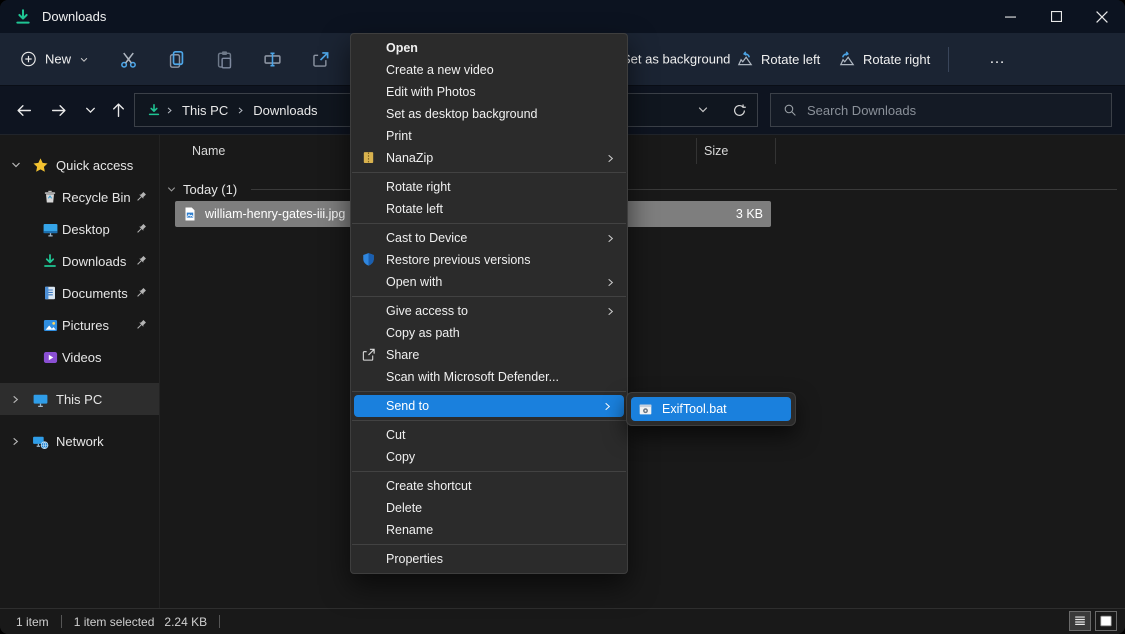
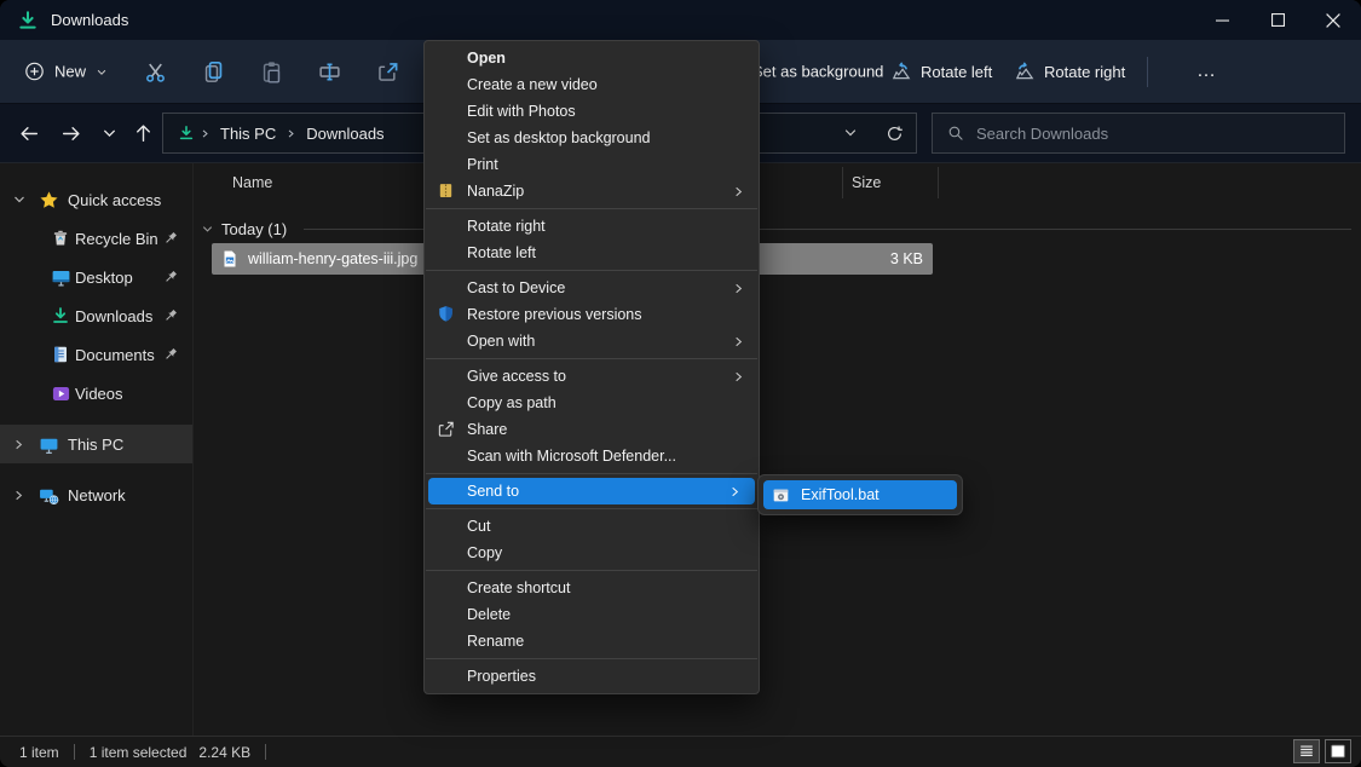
  Downloads
  New
  et as background
  Rotate left
  Rotate right
  …
  This PC
  Downloads
  Search Downloads
  Quick access
  Recycle Bin
  Desktop
  Downloads
  Documents
- Pictures
  Videos
  This PC
  Network
  Name
  Size
  Today (1)
  william-henry-gates-iii.jpg
  3 KB
  1 item
  1 item selected
  2.24 KB
  Open
  Create a new video
  Edit with Photos
  Set as desktop background
  Print
  NanaZip
  Rotate right
  Rotate left
  Cast to Device
  Restore previous versions
  Open with
  Give access to
  Copy as path
  Share
  Scan with Microsoft Defender...
  Send to
  Cut
  Copy
  Create shortcut
  Delete
  Rename
  Properties
  ExifTool.bat
